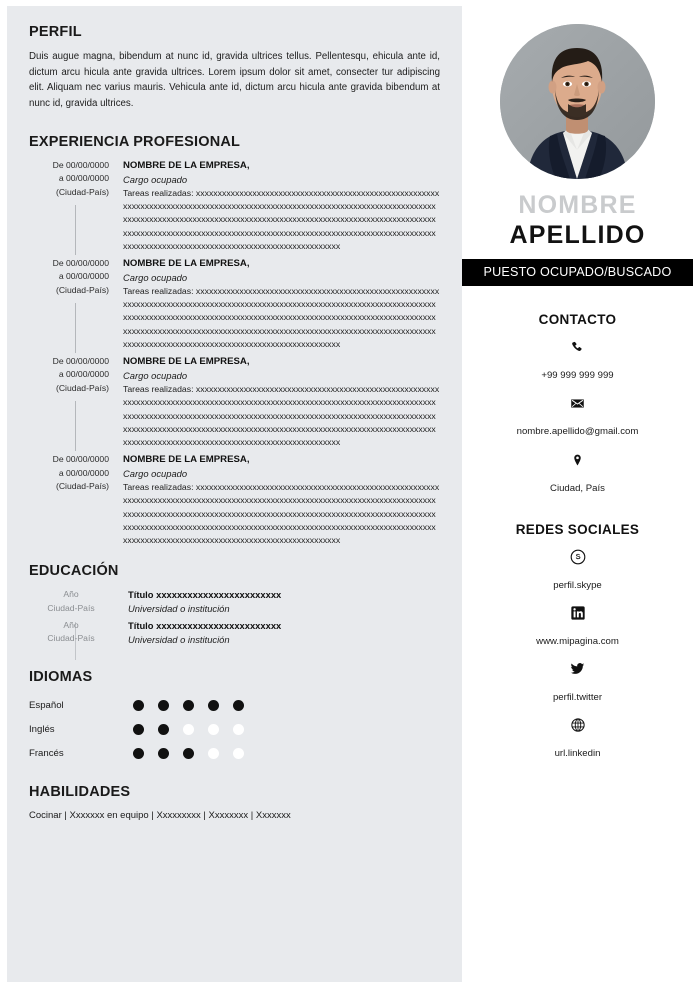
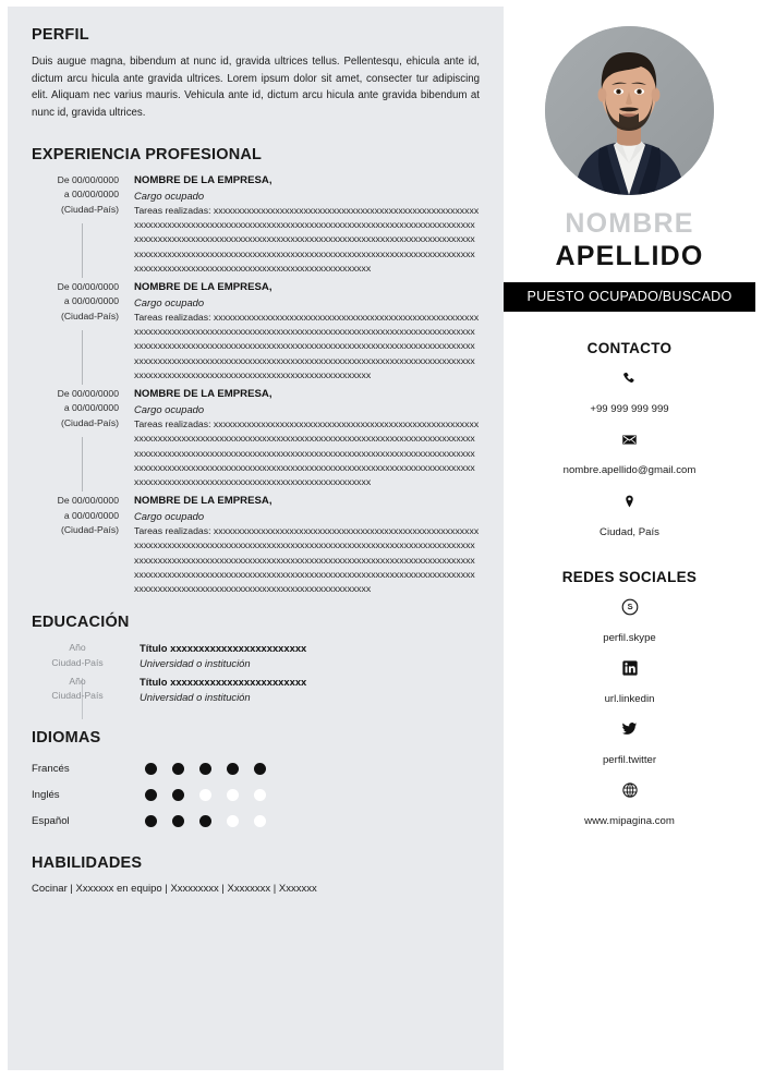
  PERFIL
  Duis augue magna, bibendum at nunc id, gravida ultrices tellus. Pellentesqu, ehicula ante id, dictum arcu hicula ante gravida ultrices. Lorem ipsum dolor sit amet, consecter tur adipiscing elit. Aliquam nec varius mauris. Vehicula ante id, dictum arcu hicula ante gravida bibendum at nunc id, gravida ultrices.
  EXPERIENCIA PROFESIONAL
  De 00/00/0000
  a 00/00/0000
  (Ciudad-País)
  NOMBRE DE LA EMPRESA,
  Cargo ocupado
  Tareas realizadas: xxxxxxxxxxxxxxxxxxxxxxxxxxxxxxxxxxxxxxxxxxxxxxxxxxxxxxxxxxxxxxxxxxxxxxxxxxxxxxxxxxxxxxxxxxxxxxxxxxxxxxxxxxxxxxxxxxxxxxxxxxxxxxxxxxxxxxxxxxxxxxxxxxxxxxxxxxxxxxxxxxxxxxxxxxxxxxxxxxxxxxxxxxxxxxxxxxxxxxxxxxxxxxxxxxxxxxxxxxxxxxxxxxxxxxxxxxxxxxxxxxxxxxxxxxxxxxxxxxxxxxxxxxxxxxxxxxxxxxxxxxxxxxxxxxxxxxxxxxxxxxxxxxxxxxxxxxxxxxxxxx
  De 00/00/0000
  a 00/00/0000
  (Ciudad-País)
  NOMBRE DE LA EMPRESA,
  Cargo ocupado
  Tareas realizadas: xxxxxxxxxxxxxxxxxxxxxxxxxxxxxxxxxxxxxxxxxxxxxxxxxxxxxxxxxxxxxxxxxxxxxxxxxxxxxxxxxxxxxxxxxxxxxxxxxxxxxxxxxxxxxxxxxxxxxxxxxxxxxxxxxxxxxxxxxxxxxxxxxxxxxxxxxxxxxxxxxxxxxxxxxxxxxxxxxxxxxxxxxxxxxxxxxxxxxxxxxxxxxxxxxxxxxxxxxxxxxxxxxxxxxxxxxxxxxxxxxxxxxxxxxxxxxxxxxxxxxxxxxxxxxxxxxxxxxxxxxxxxxxxxxxxxxxxxxxxxxxxxxxxxxxxxxxxxxxxxxx
  De 00/00/0000
  a 00/00/0000
  (Ciudad-País)
  NOMBRE DE LA EMPRESA,
  Cargo ocupado
  Tareas realizadas: xxxxxxxxxxxxxxxxxxxxxxxxxxxxxxxxxxxxxxxxxxxxxxxxxxxxxxxxxxxxxxxxxxxxxxxxxxxxxxxxxxxxxxxxxxxxxxxxxxxxxxxxxxxxxxxxxxxxxxxxxxxxxxxxxxxxxxxxxxxxxxxxxxxxxxxxxxxxxxxxxxxxxxxxxxxxxxxxxxxxxxxxxxxxxxxxxxxxxxxxxxxxxxxxxxxxxxxxxxxxxxxxxxxxxxxxxxxxxxxxxxxxxxxxxxxxxxxxxxxxxxxxxxxxxxxxxxxxxxxxxxxxxxxxxxxxxxxxxxxxxxxxxxxxxxxxxxxxxxxxxx
  De 00/00/0000
  a 00/00/0000
  (Ciudad-País)
  NOMBRE DE LA EMPRESA,
  Cargo ocupado
  Tareas realizadas: xxxxxxxxxxxxxxxxxxxxxxxxxxxxxxxxxxxxxxxxxxxxxxxxxxxxxxxxxxxxxxxxxxxxxxxxxxxxxxxxxxxxxxxxxxxxxxxxxxxxxxxxxxxxxxxxxxxxxxxxxxxxxxxxxxxxxxxxxxxxxxxxxxxxxxxxxxxxxxxxxxxxxxxxxxxxxxxxxxxxxxxxxxxxxxxxxxxxxxxxxxxxxxxxxxxxxxxxxxxxxxxxxxxxxxxxxxxxxxxxxxxxxxxxxxxxxxxxxxxxxxxxxxxxxxxxxxxxxxxxxxxxxxxxxxxxxxxxxxxxxxxxxxxxxxxxxxxxxxxxxx
  EDUCACIÓN
  Año
  Ciudad-País
  Título xxxxxxxxxxxxxxxxxxxxxxxx
  Universidad o institución
  Año
  Ciudad-País
  Título xxxxxxxxxxxxxxxxxxxxxxxx
  Universidad o institución
  IDIOMAS
- Español
+ Francés
  Inglés
- Francés
+ Español
  HABILIDADES
  Cocinar | Xxxxxxx en equipo | Xxxxxxxxx | Xxxxxxxx | Xxxxxxx
  NOMBRE
  APELLIDO
  PUESTO OCUPADO/BUSCADO
  CONTACTO
  +99 999 999 999
  nombre.apellido@gmail.com
  Ciudad, País
  REDES SOCIALES
  perfil.skype
- www.mipagina.com
+ url.linkedin
  perfil.twitter
- url.linkedin
+ www.mipagina.com
